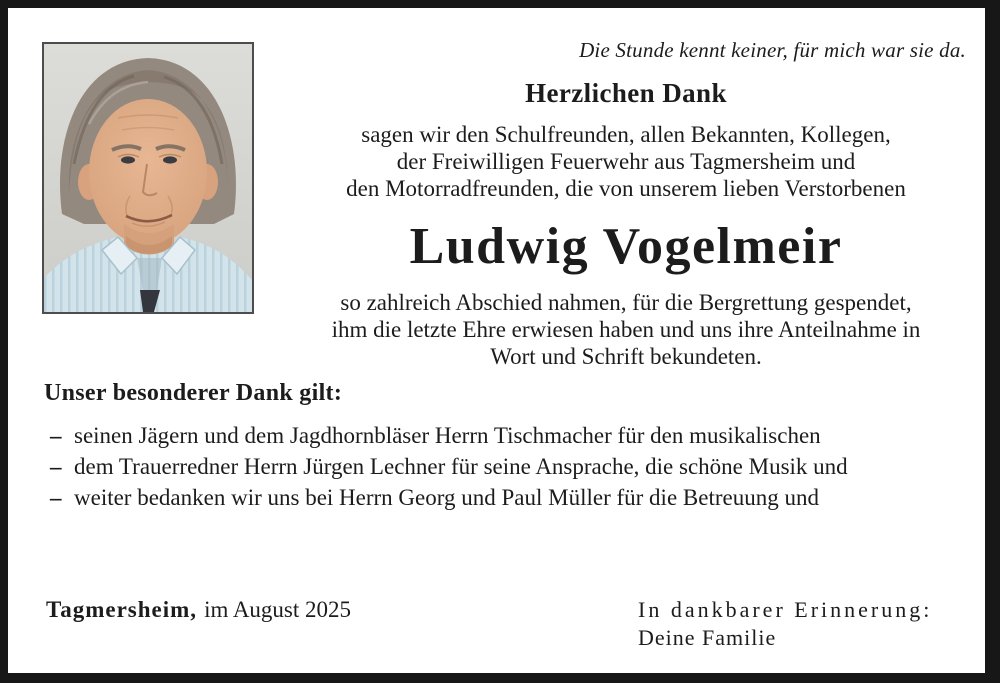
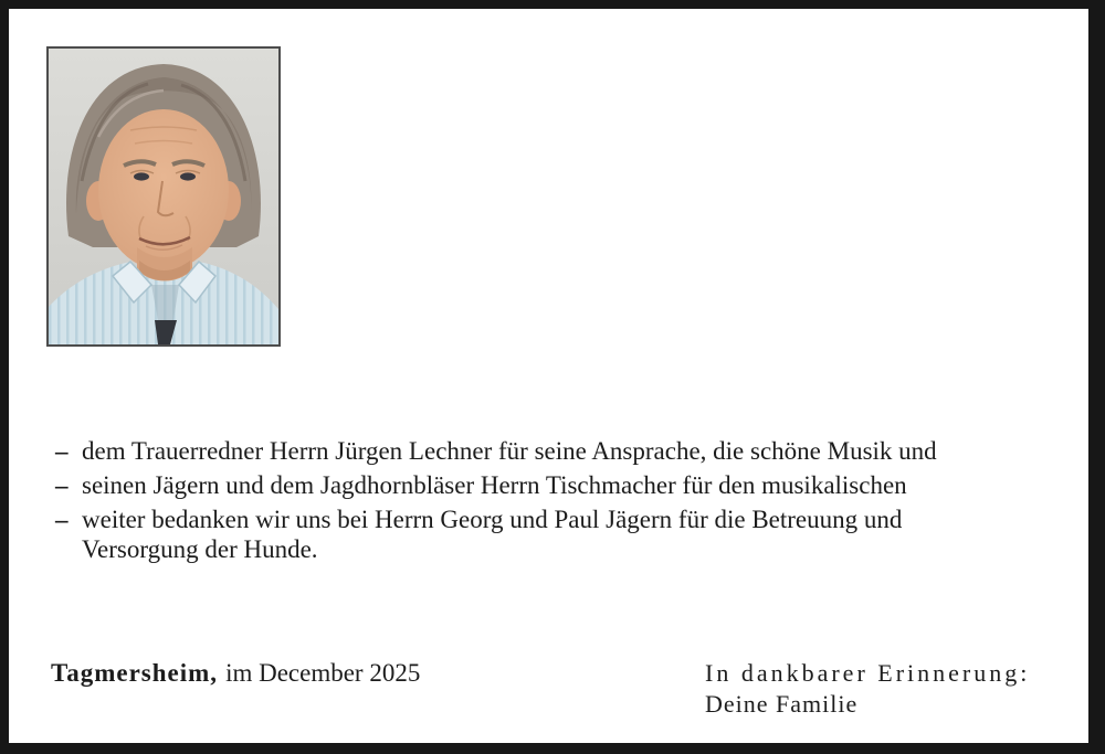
- Die Stunde kennt keiner, für mich war sie da.
- Herzlichen Dank
- sagen wir den Schulfreunden, allen Bekannten, Kollegen,
- der Freiwilligen Feuerwehr aus Tagmersheim und
- den Motorradfreunden, die von unserem lieben Verstorbenen
- Ludwig Vogelmeir
- so zahlreich Abschied nahmen, für die Bergrettung gespendet,
- ihm die letzte Ehre erwiesen haben und uns ihre Anteilnahme in
- Wort und Schrift bekundeten.
- Unser besonderer Dank gilt:
  –
- seinen Jägern und dem Jagdhornbläser Herrn Tischmacher für den musikalischen
+ dem Trauerredner Herrn Jürgen Lechner für seine Ansprache, die schöne Musik und
  –
- dem Trauerredner Herrn Jürgen Lechner für seine Ansprache, die schöne Musik und
+ seinen Jägern und dem Jagdhornbläser Herrn Tischmacher für den musikalischen
  –
- weiter bedanken wir uns bei Herrn Georg und Paul Müller für die Betreuung und
+ weiter bedanken wir uns bei Herrn Georg und Paul Jägern für die Betreuung und
+ Versorgung der Hunde.
- Tagmersheim, im August 2025
+ Tagmersheim, im December 2025
  In dankbarer Erinnerung:
  Deine Familie
